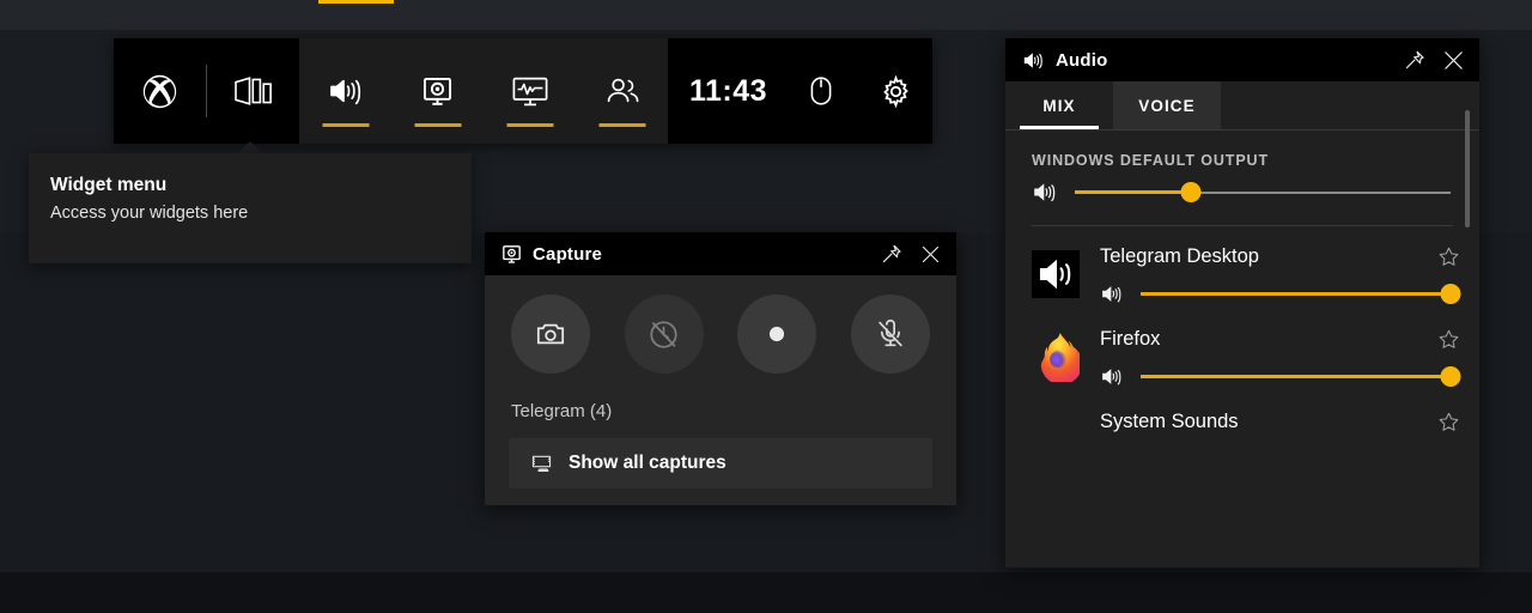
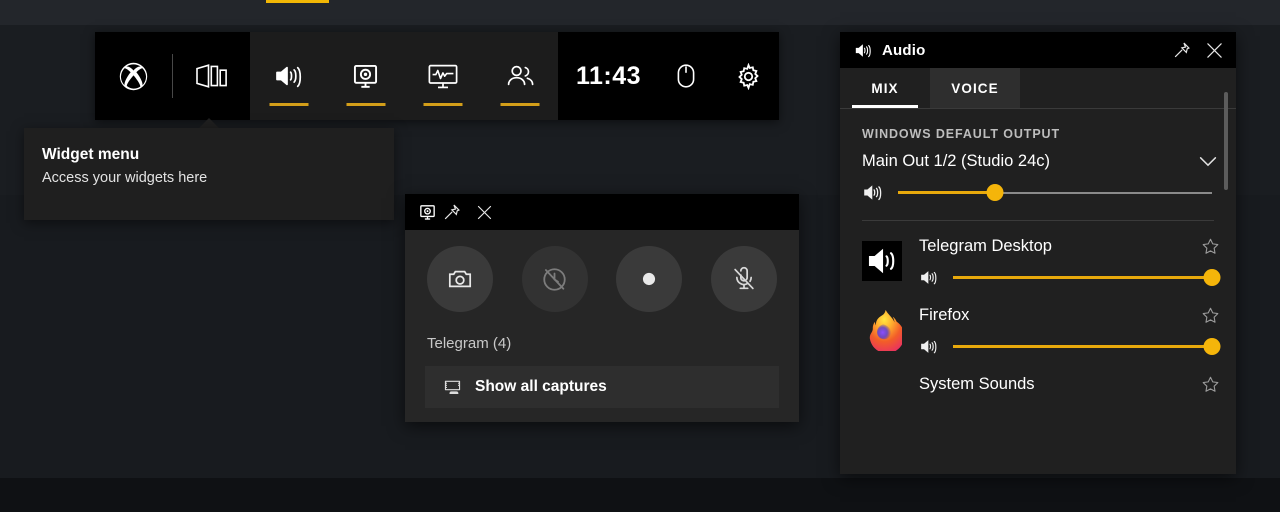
  11:43
  Widget menu
  Access your widgets here
- Capture
  Telegram (4)
  Show all captures
  Audio
  MIX
  VOICE
  WINDOWS DEFAULT OUTPUT
+ Main Out 1/2 (Studio 24c)
  Telegram Desktop
  Firefox
  System Sounds
